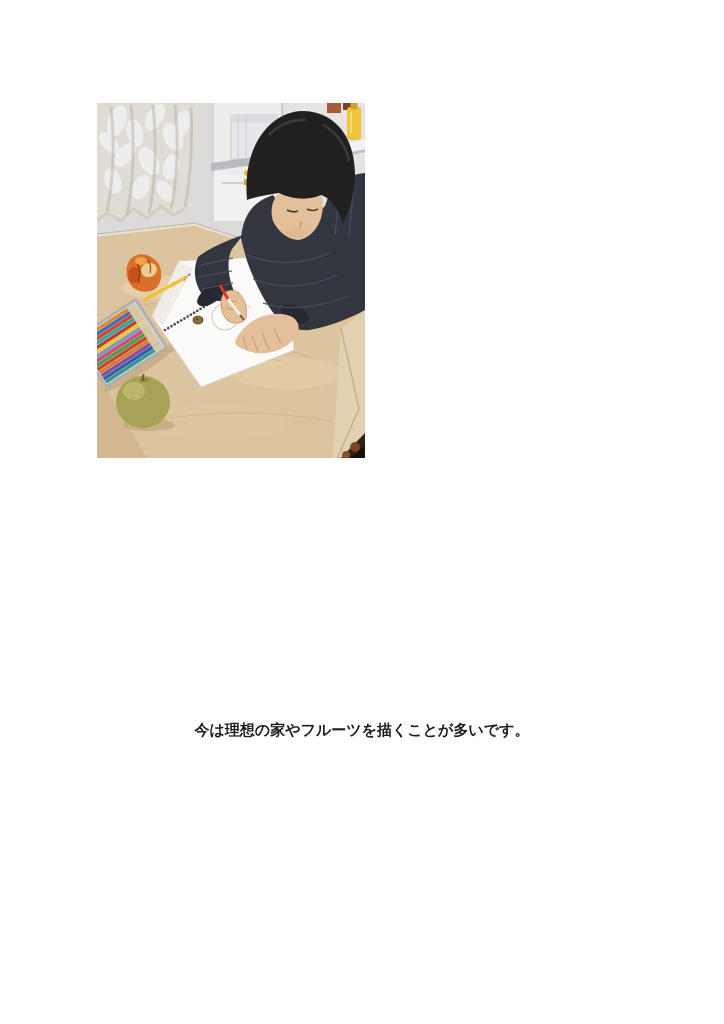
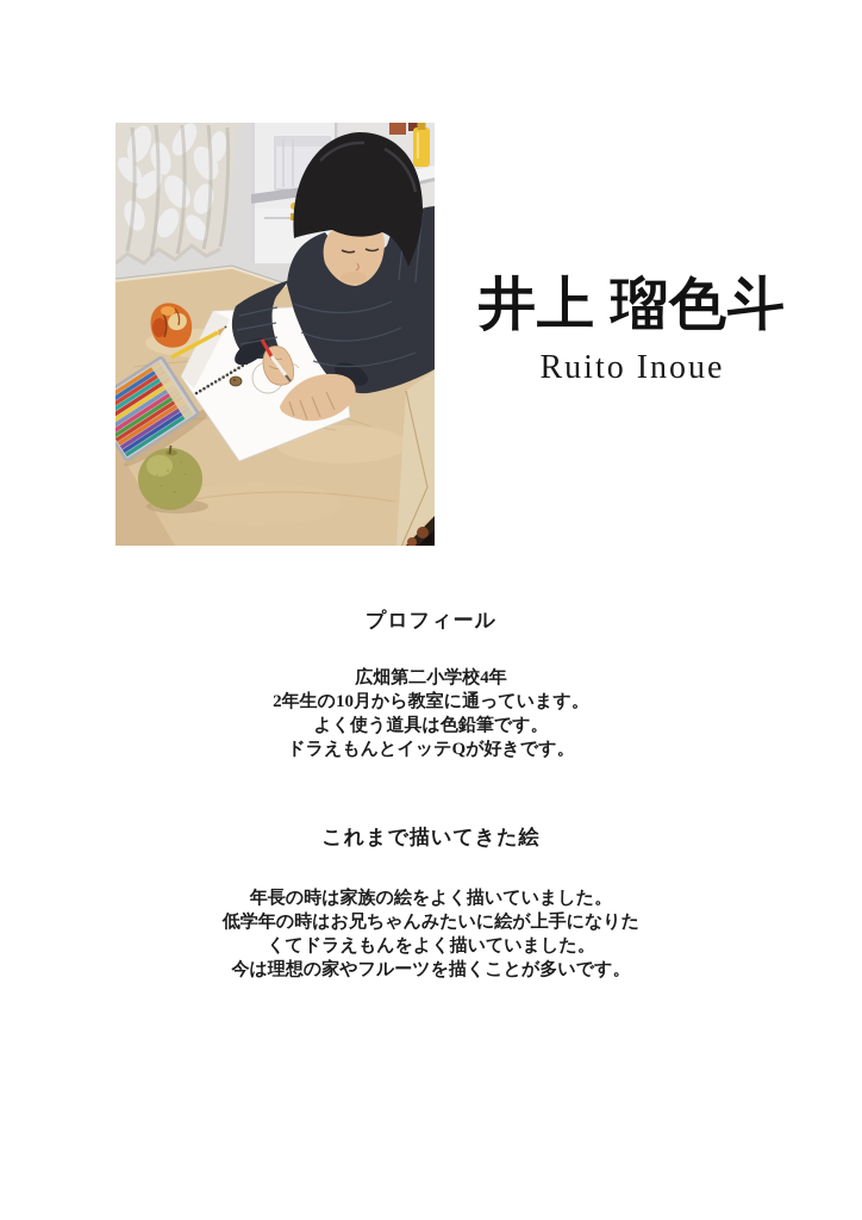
+ 井上 瑠色斗
+ Ruito Inoue
+ プロフィール
+ 広畑第二小学校4年
+ 2年生の10月から教室に通っています。
+ よく使う道具は色鉛筆です。
+ ドラえもんとイッテQが好きです。
+ これまで描いてきた絵
+ 年長の時は家族の絵をよく描いていました。
+ 低学年の時はお兄ちゃんみたいに絵が上手になりた
+ くてドラえもんをよく描いていました。
  今は理想の家やフルーツを描くことが多いです。
